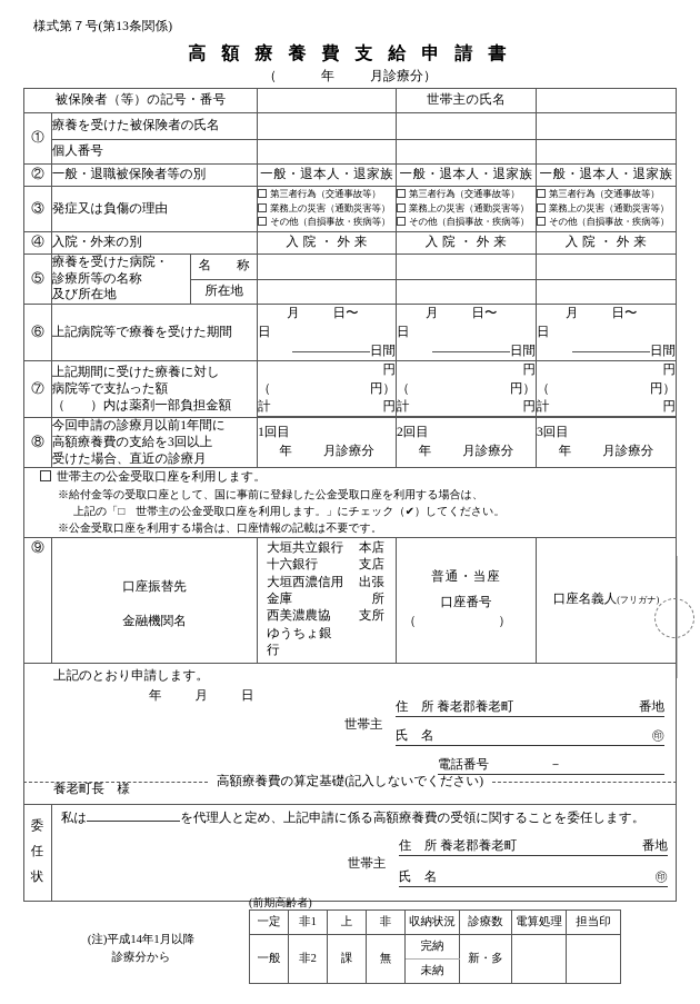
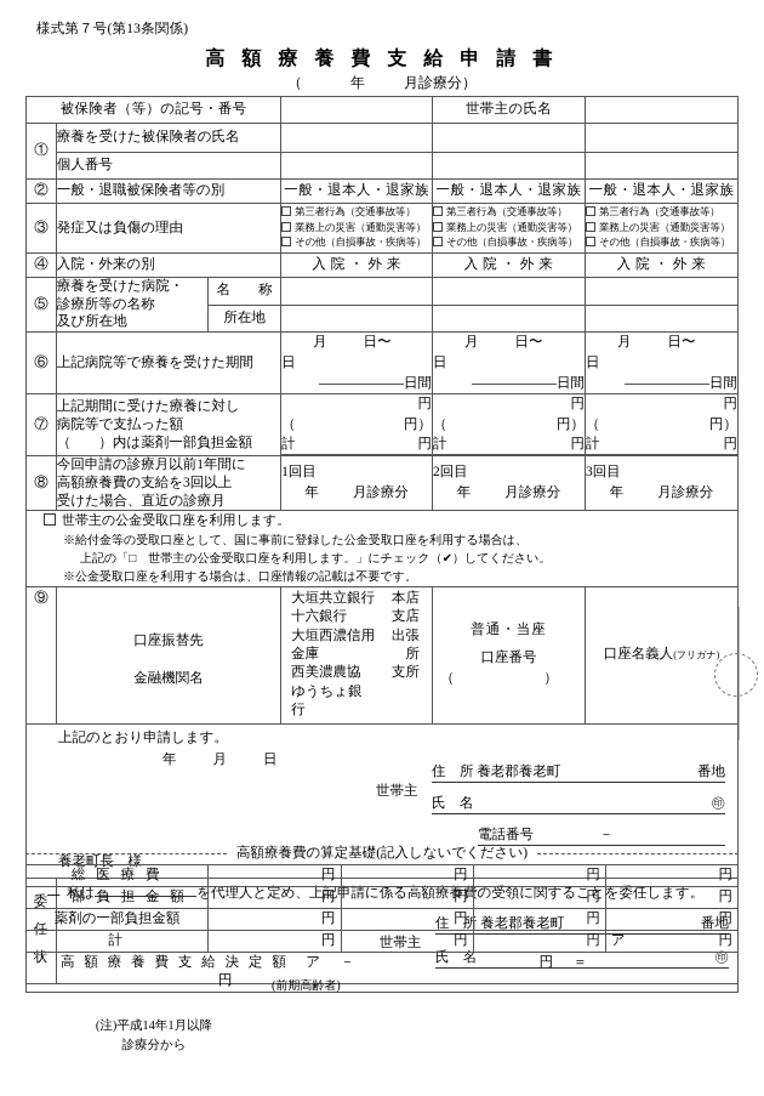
  様式第７号(第13条関係)
  高 額 療 養 費 支 給 申 請 書
  （ 年 月診療分）
  被保険者（等）の記号・番号		世帯主の氏名
  ①	療養を受けた被保険者の氏名
  個人番号
  ②	一般・退職被保険者等の別	一般・退本人・退家族	一般・退本人・退家族	一般・退本人・退家族
  ③	発症又は負傷の理由	第三者行為（交通事故等） 業務上の災害（通勤災害等） その他（自損事故・疾病等）	第三者行為（交通事故等） 業務上の災害（通勤災害等） その他（自損事故・疾病等）	第三者行為（交通事故等） 業務上の災害（通勤災害等） その他（自損事故・疾病等）
  ④	入院・外来の別	入 院 ・ 外 来	入 院 ・ 外 来	入 院 ・ 外 来
  ⑤	療養を受けた病院・ 診療所等の名称 及び所在地	名 称
  所在地
  ⑥	上記病院等で療養を受けた期間	月 日〜日 日間	月 日〜日 日間	月 日〜日 日間
  ⑦	上記期間に受けた療養に対し 病院等で支払った額 （ ）内は薬剤一部負担金額	円 （ 円） 計 円	円 （ 円） 計 円	円 （ 円） 計 円
  ⑧	今回申請の診療月以前1年間に 高額療養費の支給を3回以上 受けた場合、直近の診療月	1回目 年 月診療分	2回目 年 月診療分	3回目 年 月診療分
  世帯主の公金受取口座を利用します。 ※給付金等の受取口座として、国に事前に登録した公金受取口座を利用する場合は、 上記の「□ 世帯主の公金受取口座を利用します。」にチェック（✔）してください。 ※公金受取口座を利用する場合は、口座情報の記載は不要です。
  ⑨	口座振替先 金融機関名
  大垣共立銀行 十六銀行 大垣西濃信用金庫 西美濃農協 ゆうちょ銀行	本店 支店 出張所 支所
  			普通・当座 口座番号 （ ）	口座名義人(フリガナ)
  上記のとおり申請します。 年 月 日 世帯主 住 所 養老郡養老町 番地 氏 名 ㊞ 電話番号 － 養老町長 様
  委 任 状	私は を代理人と定め、上記申請に係る高額療養費の受領に関することを委任します。 世帯主 住 所 養老郡養老町 番地 氏 名 ㊞
  高額療養費の算定基礎(記入しないでください)
+ 総 医 療 費	円	円	円	円
+ 一 部 負 担 金 額	円	円	円	円
+ 薬剤の一部負担金額	円	円	円	円
+ 計	円	円	円	ア 円
+ 高 額 療 養 費 支 給 決 定 額 ア － 円 ＝円
  (注)平成14年1月以降
  診療分から
  (前期高齢者)
- 一定	非1	上	非	収納状況	診療数	電算処理	担当印
- 一般	非2	課	無	完納	新・多
- 未納
